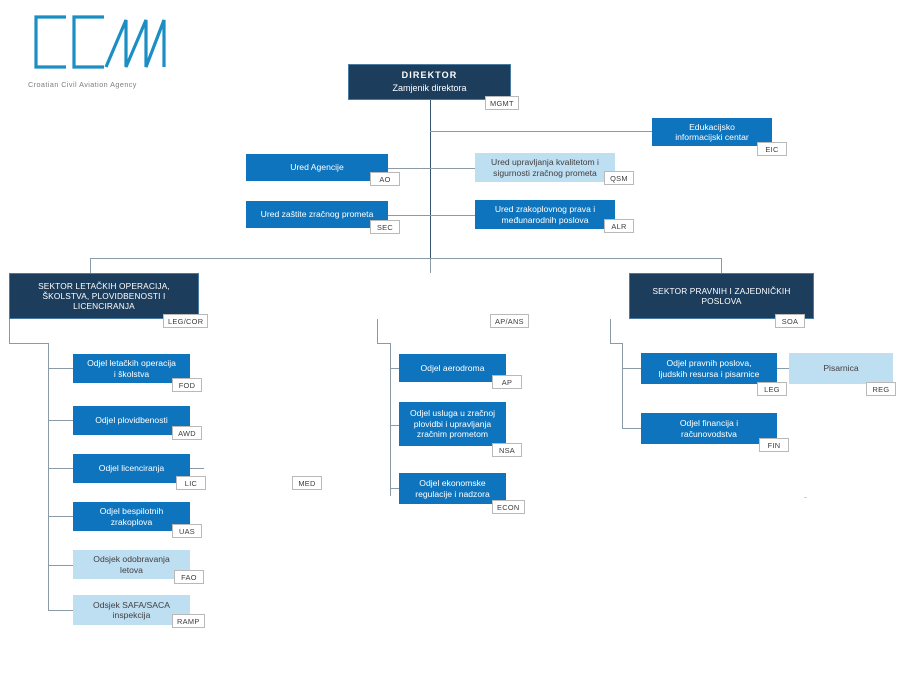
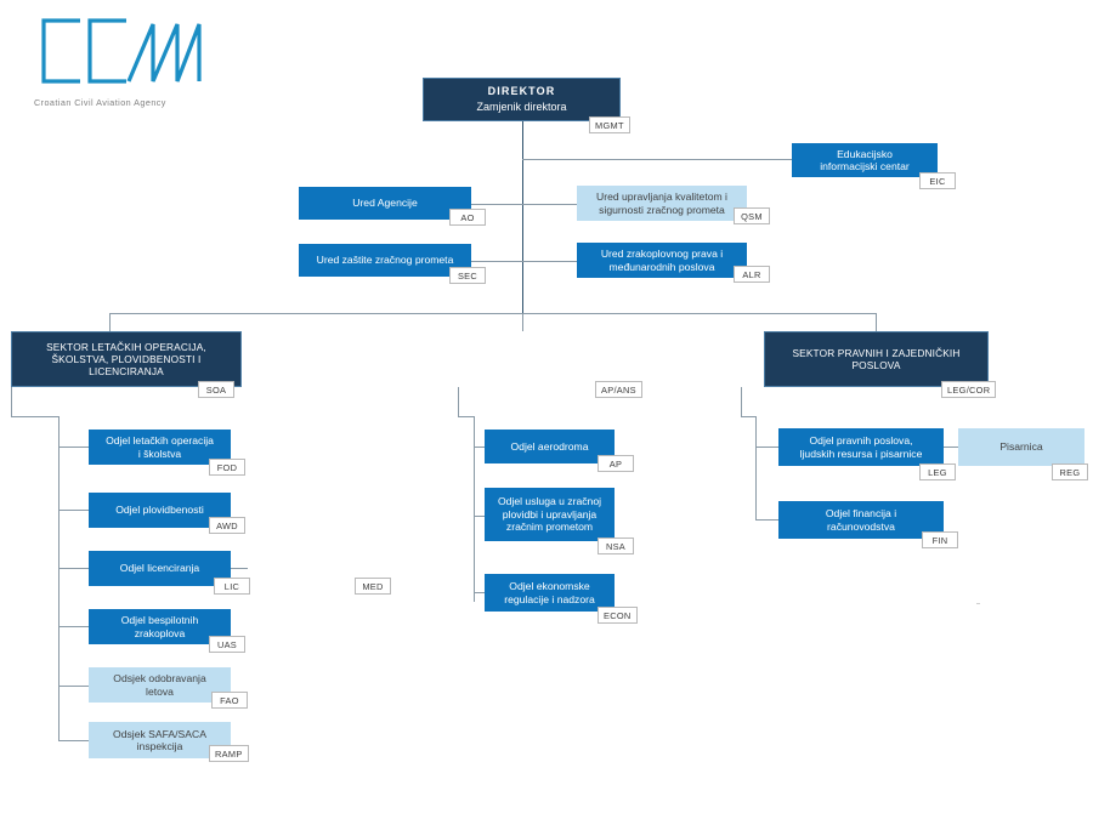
  Croatian Civil Aviation Agency
  DIREKTOR
  Zamjenik direktora
  MGMT
  Edukacijsko
  informacijski centar
  EIC
  Ured Agencije
  AO
  Ured upravljanja kvalitetom i
  sigurnosti zračnog prometa
  QSM
  Ured zaštite zračnog prometa
  SEC
  Ured zrakoplovnog prava i
  međunarodnih poslova
  ALR
  SEKTOR LETAČKIH OPERACIJA,
  ŠKOLSTVA, PLOVIDBENOSTI I
  LICENCIRANJA
- LEG/COR
+ SOA
  AP/ANS
  SEKTOR PRAVNIH I ZAJEDNIČKIH
  POSLOVA
- SOA
+ LEG/COR
  Odjel letačkih operacija
  i školstva
  FOD
  Odjel plovidbenosti
  AWD
  Odjel licenciranja
  LIC
  MED
  Odjel bespilotnih
  zrakoplova
  UAS
  Odsjek odobravanja
  letova
  FAO
  Odsjek SAFA/SACA
  inspekcija
  RAMP
  Odjel aerodroma
  AP
  Odjel usluga u zračnoj
  plovidbi i upravljanja
  zračnim prometom
  NSA
  Odjel ekonomske
  regulacije i nadzora
  ECON
  Odjel pravnih poslova,
  ljudskih resursa i pisarnice
  LEG
  Pisarnica
  REG
  Odjel financija i
  računovodstva
  FIN
